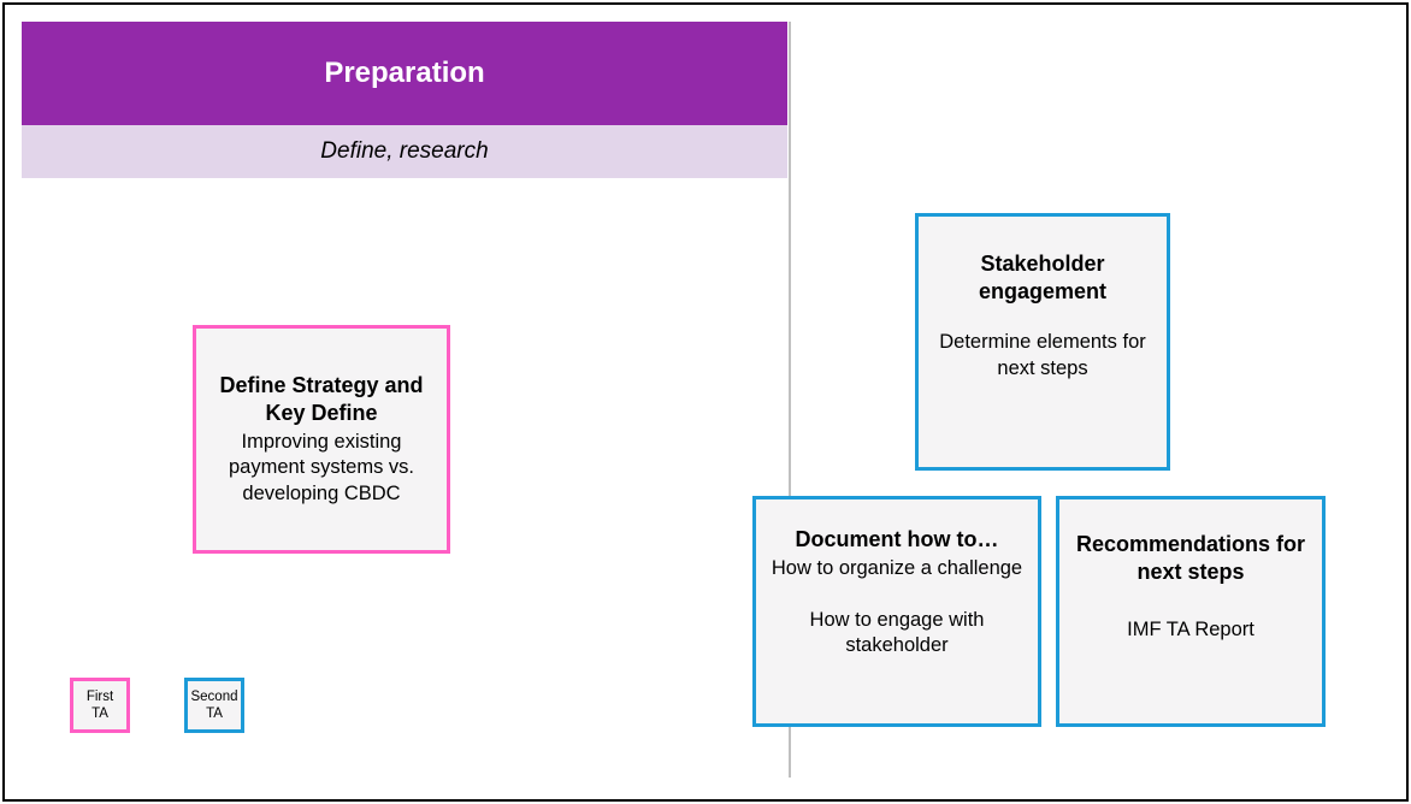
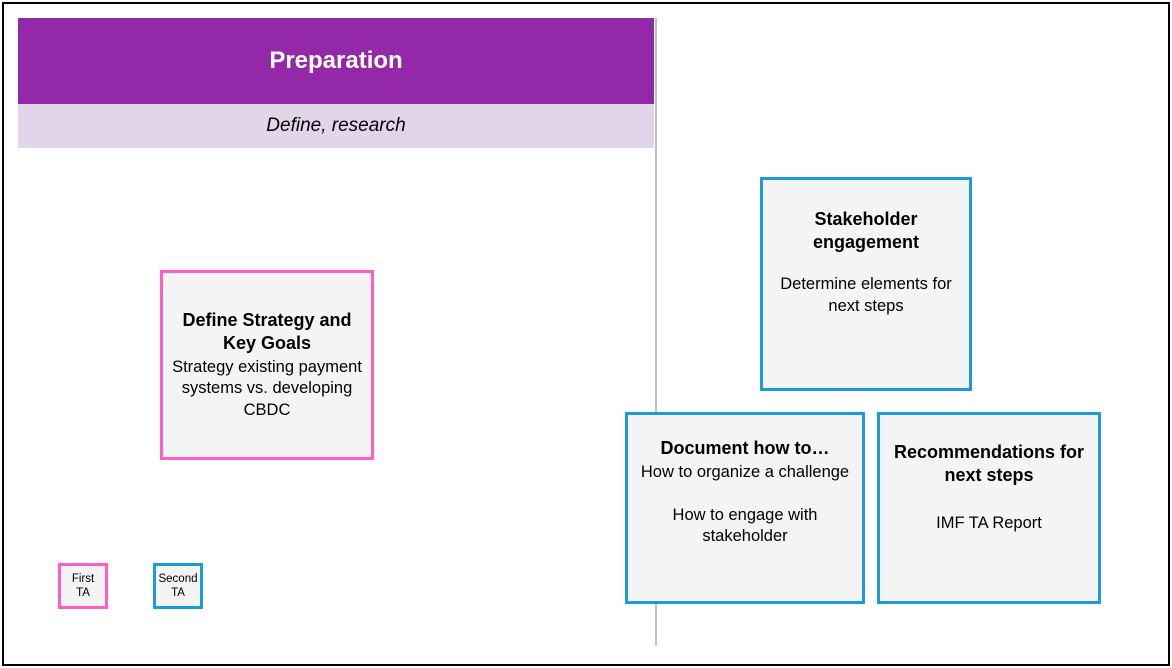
  Preparation
  Define, research
- Define Strategy and Key Define
+ Define Strategy and Key Goals
- Improving existing payment systems vs. developing CBDC
+ Strategy existing payment systems vs. developing CBDC
  Stakeholder engagement
  Determine elements for next steps
  Document how to…
  How to organize a challenge
  How to engage with stakeholder
  Recommendations for next steps
  IMF TA Report
  First
  TA
  Second
  TA
